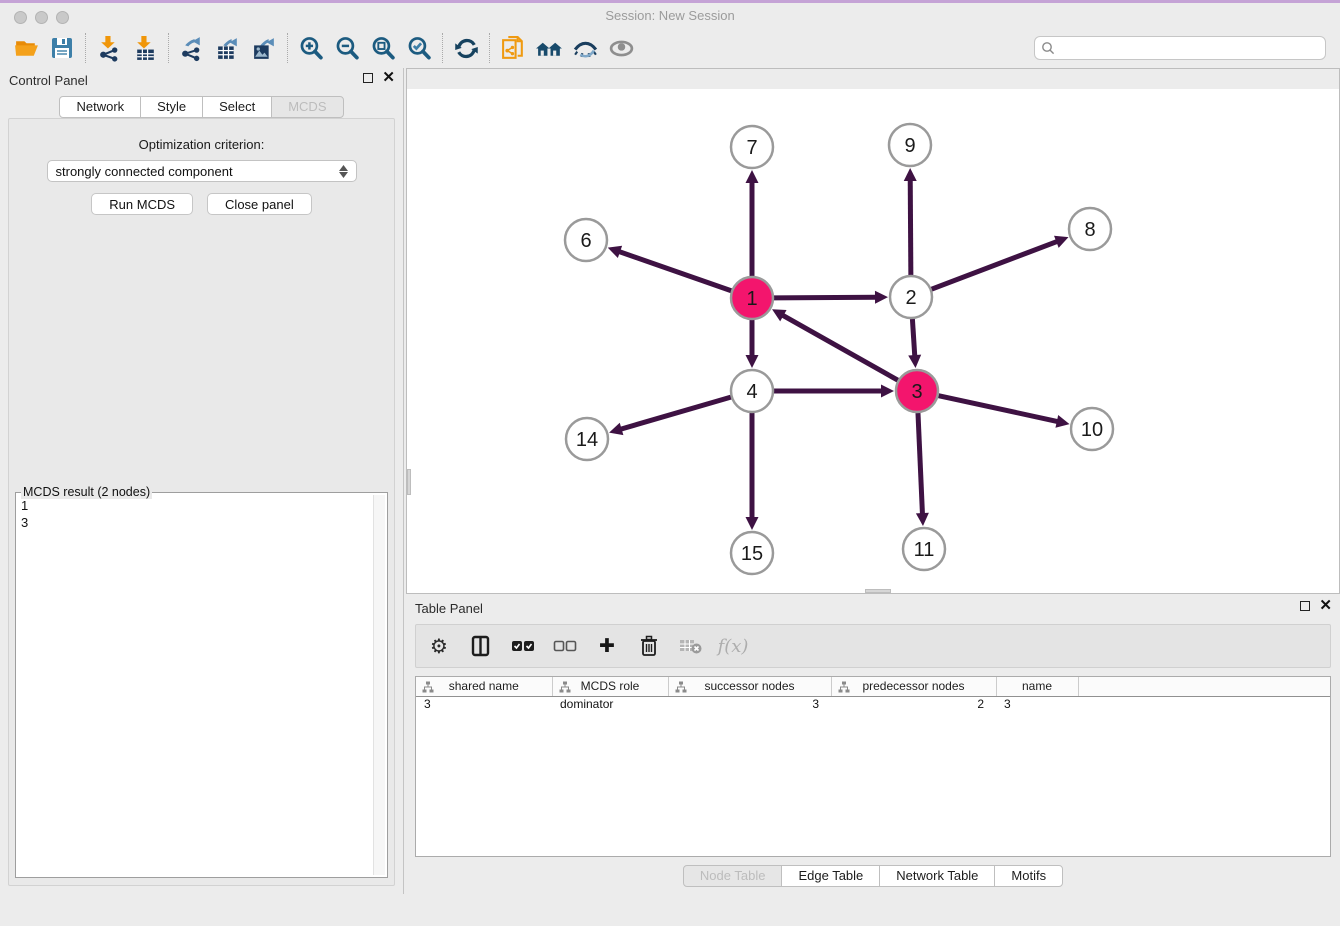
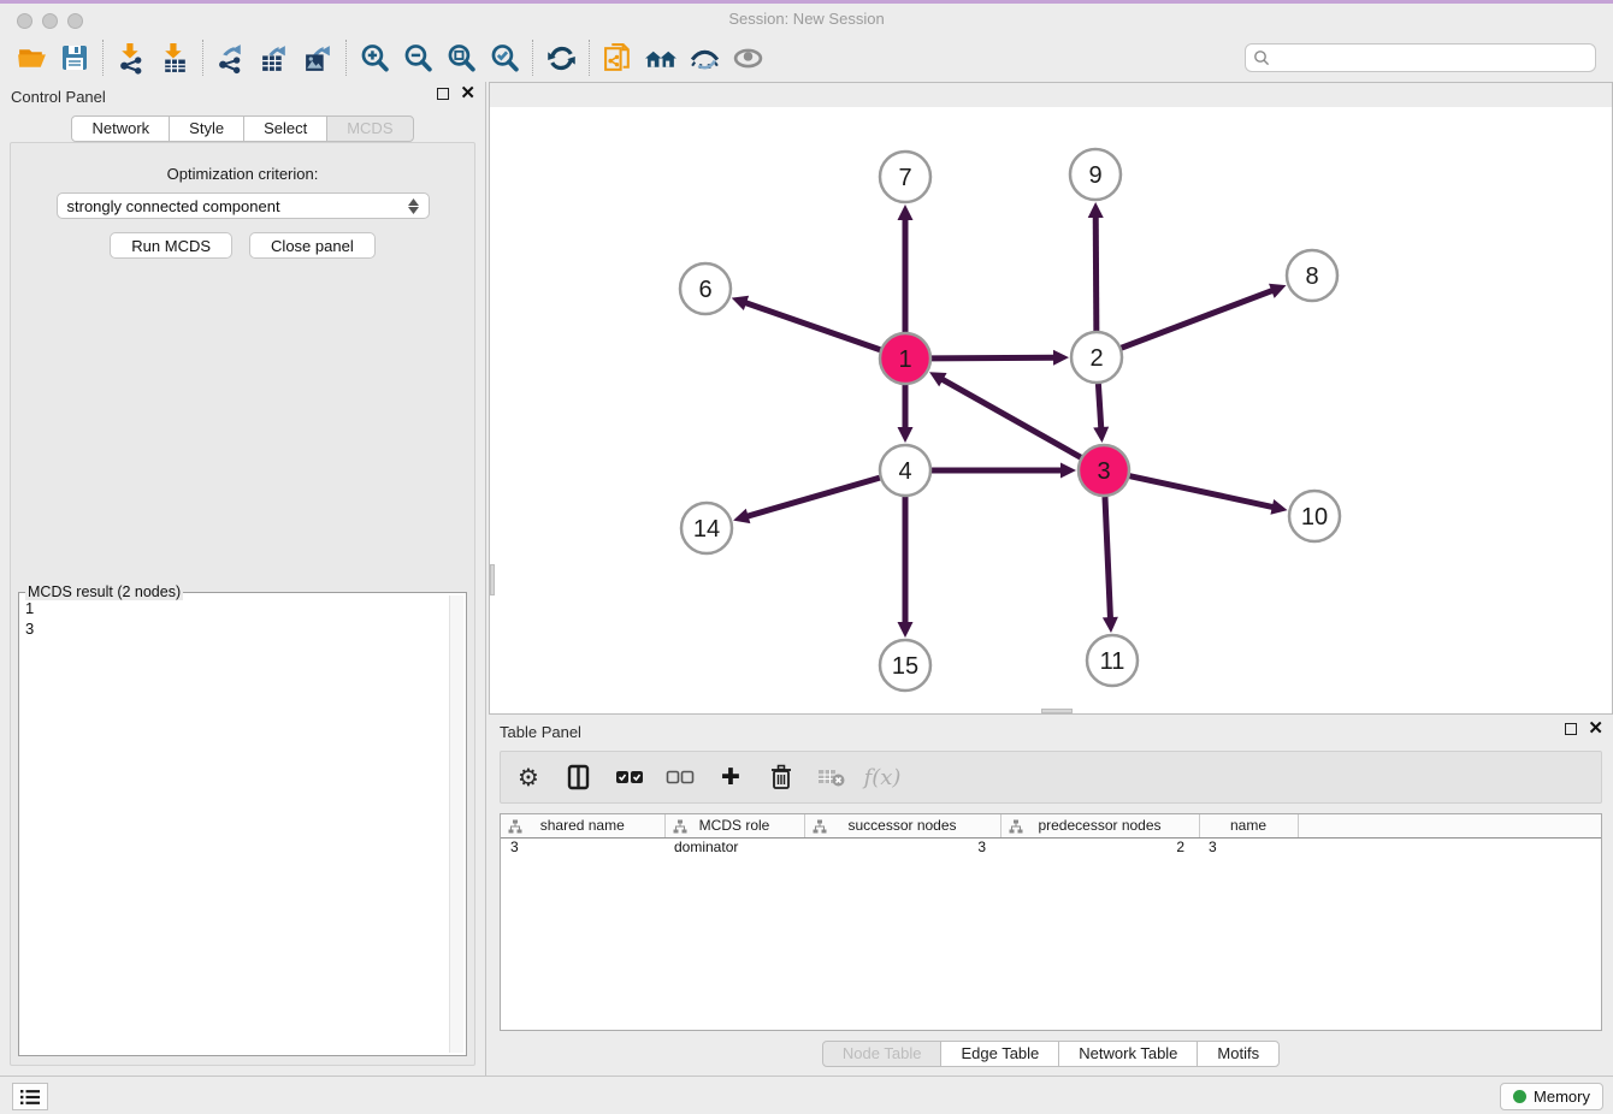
  Session: New Session
  Control Panel
  ✕
  Network
  Style
  Select
  MCDS
  Optimization criterion:
  strongly connected component
  Run MCDS
  Close panel
  MCDS result (2 nodes)
  1
  3
  7
  9
  6
  8
  1
  2
  4
  3
  14
  10
  15
  11
  Table Panel
  ✕
  ⚙
  ✚
  f(x)
  shared name	MCDS role	successor nodes	predecessor nodes	name
  3	dominator	3	2	3
  Node Table
  Edge Table
  Network Table
  Motifs
+ Memory
